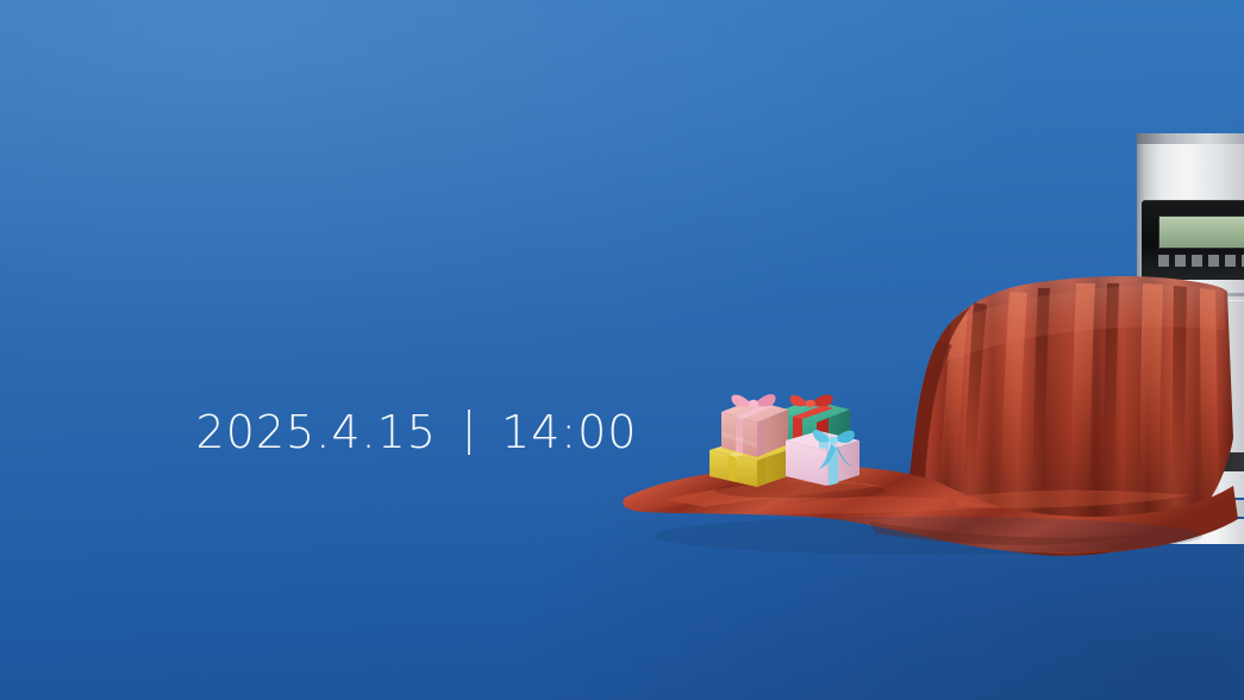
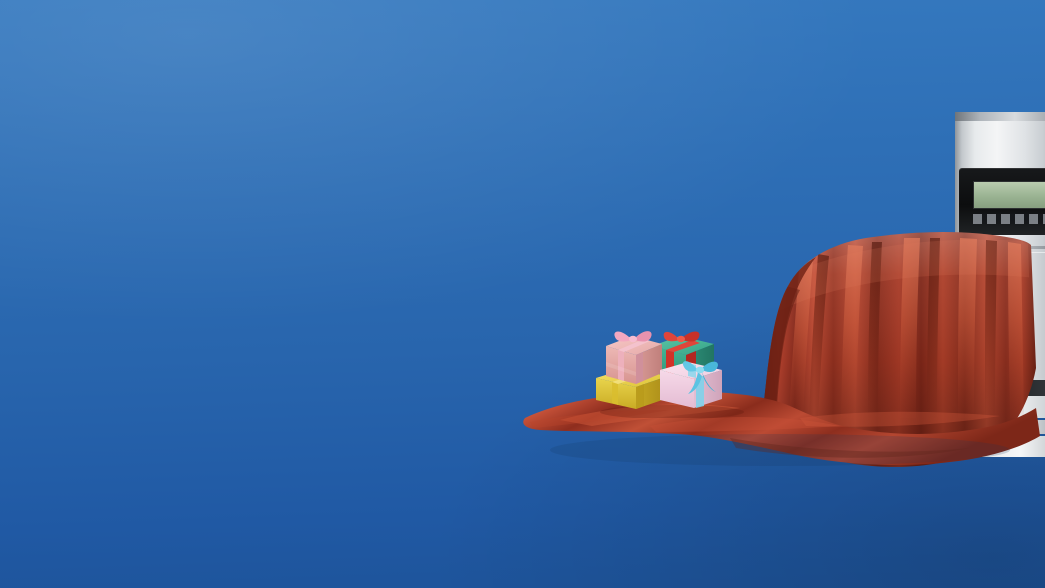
- 2025.4.15
- 14:00
